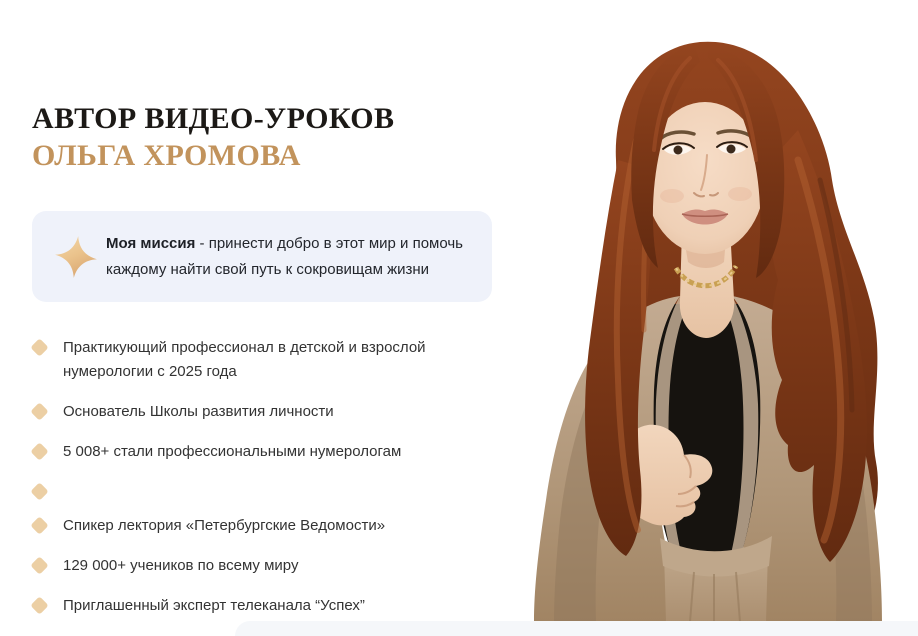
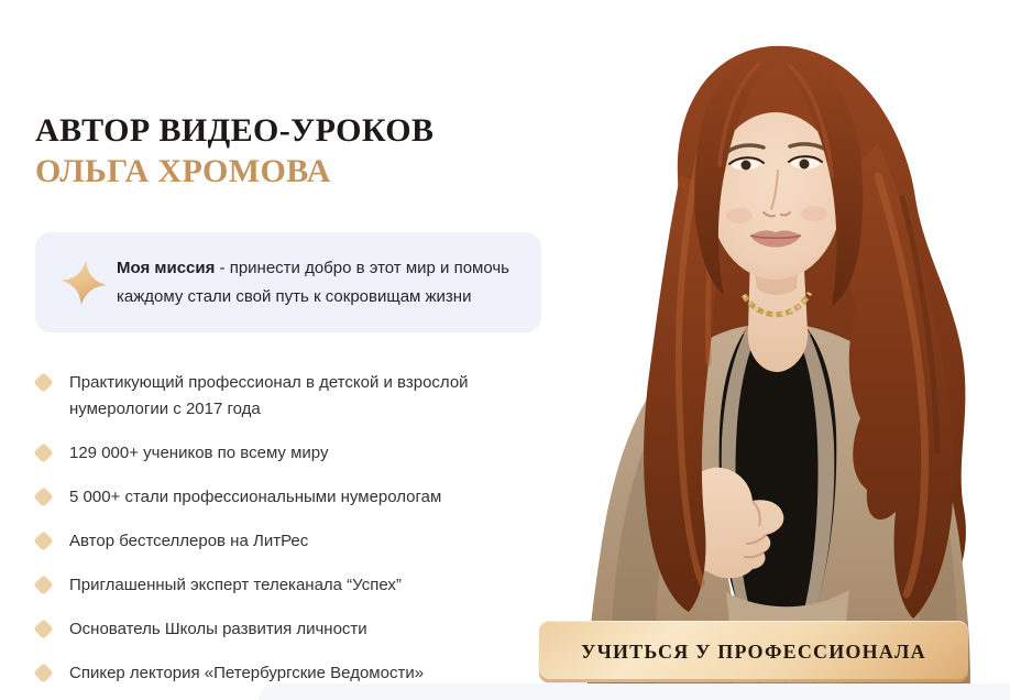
  АВТОР ВИДЕО-УРОКОВ
  ОЛЬГА ХРОМОВА
- Моя миссия - принести добро в этот мир и помочь каждому найти свой путь к сокровищам жизни
+ Моя миссия - принести добро в этот мир и помочь каждому стали свой путь к сокровищам жизни
- Практикующий профессионал в детской и взрослой нумерологии с 2025 года
+ Практикующий профессионал в детской и взрослой нумерологии с 2017 года
- Основатель Школы развития личности
+ 129 000+ учеников по всему миру
- 5 008+ стали профессиональными нумерологам
+ 5 000+ стали профессиональными нумерологам
+ Автор бестселлеров на ЛитРес
- Спикер лектория «Петербургские Ведомости»
+ Приглашенный эксперт телеканала “Успех”
- 129 000+ учеников по всему миру
+ Основатель Школы развития личности
- Приглашенный эксперт телеканала “Успех”
+ Спикер лектория «Петербургские Ведомости»
+ УЧИТЬСЯ У ПРОФЕССИОНАЛА
